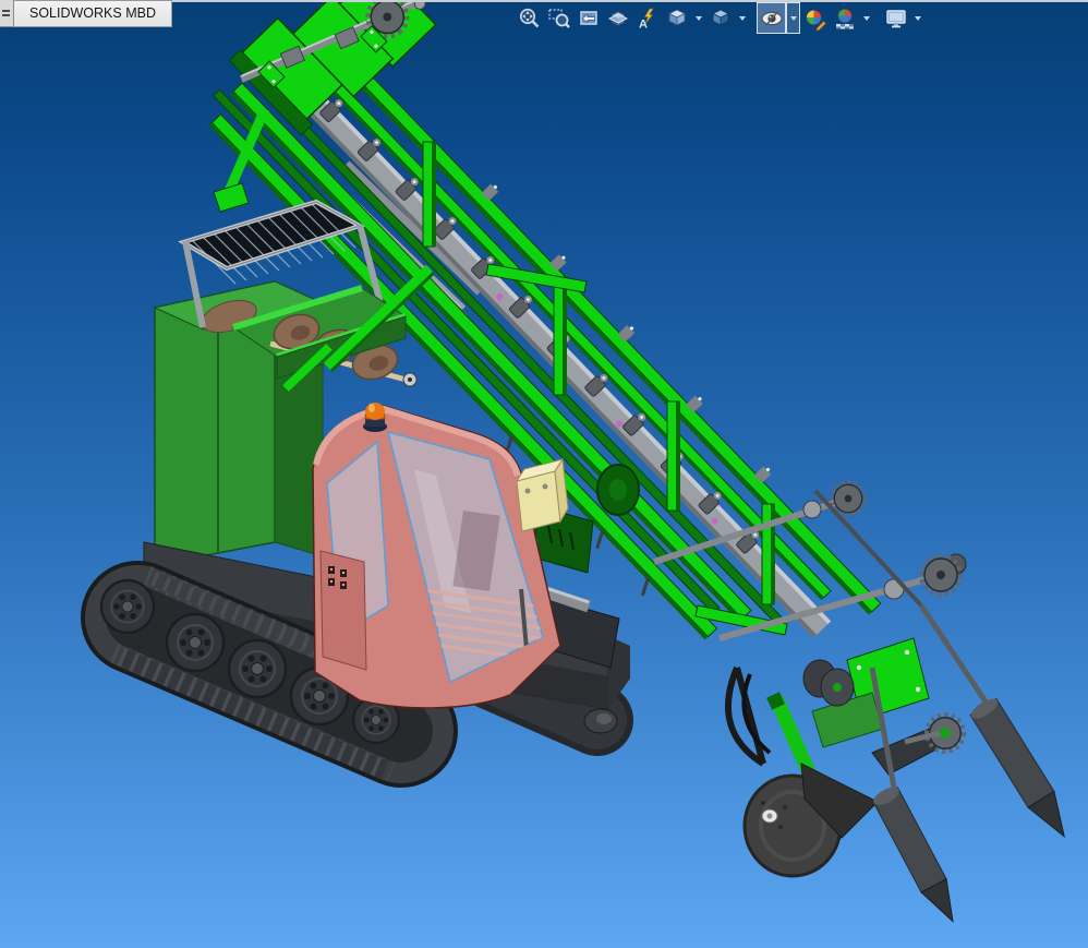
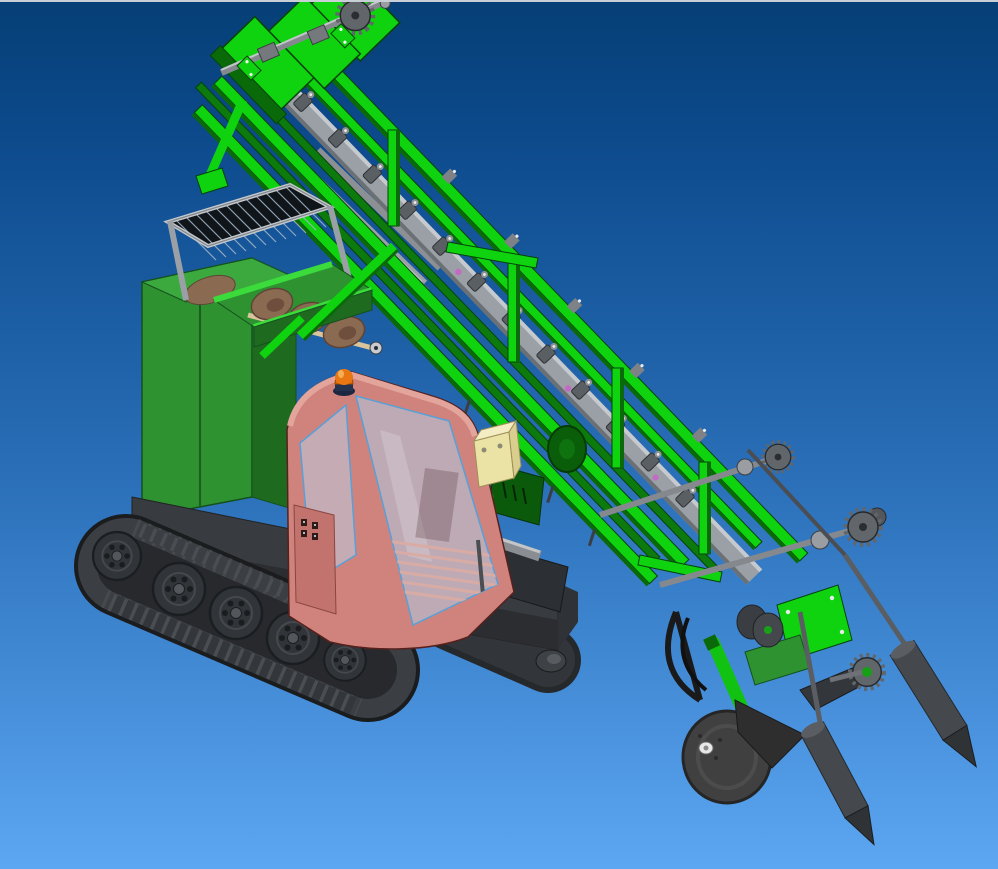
- SOLIDWORKS MBD
- A
